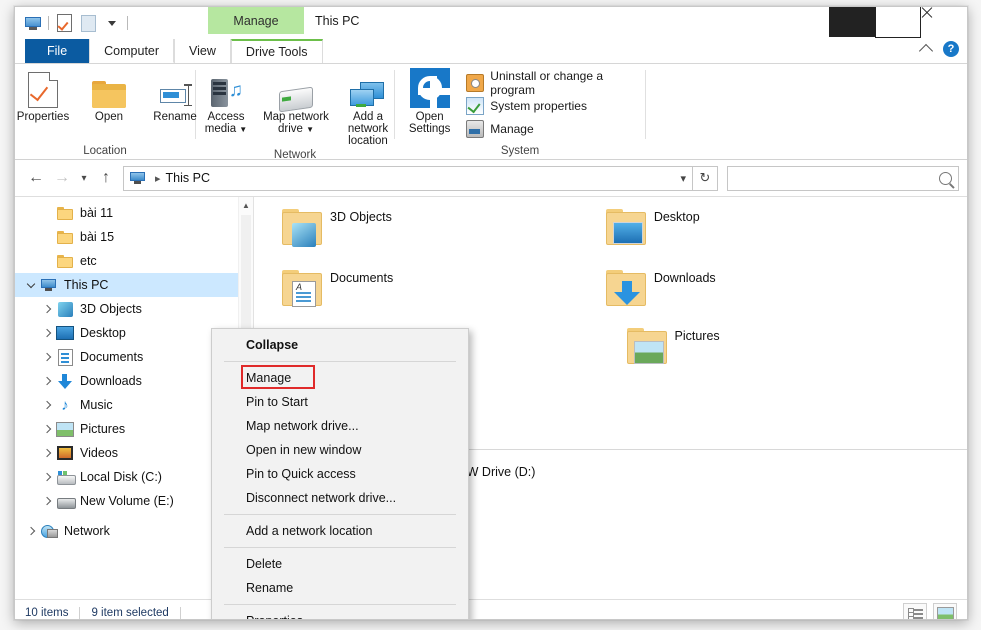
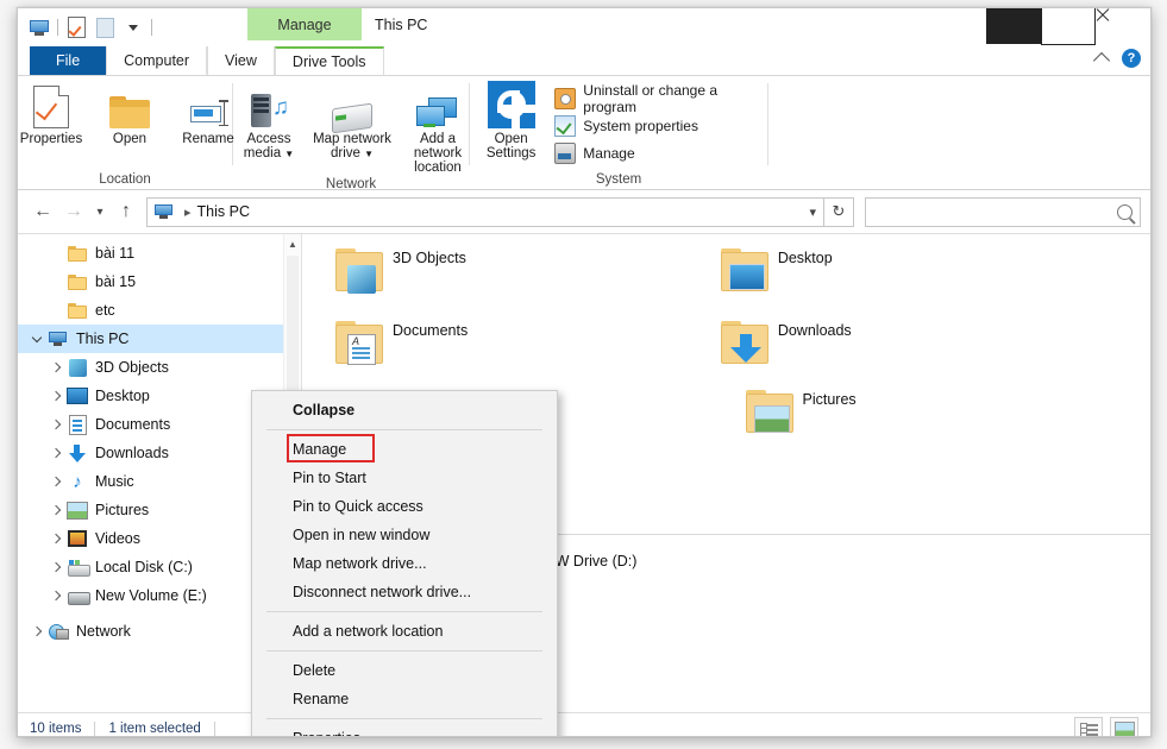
  Manage
  This PC
  File
  Computer
  View
  Drive Tools
  ?
  Properties
  Open
  Rename
  Location
  ♫
  Access media ▼
  Map network drive ▼
  Add a network location
  Network
  Open Settings
  Uninstall or change a program
  System properties
  Manage
  System
  ←
  →
  ▾
  ↑
  ▸
  This PC
  ▾
  ↻
  bài 11
  bài 15
  etc
  This PC
  3D Objects
  Desktop
  Documents
  Downloads
  ♪
  Music
  Pictures
  Videos
  Local Disk (C:)
  New Volume (E:)
  Network
  ▲
  3D Objects
  Desktop
  Documents
  Downloads
  Pictures
  W Drive (D:)
  10 items
- 9 item selected
+ 1 item selected
  Collapse
  Manage
  Pin to Start
- Map network drive...
+ Pin to Quick access
  Open in new window
- Pin to Quick access
+ Map network drive...
  Disconnect network drive...
  Add a network location
  Delete
  Rename
